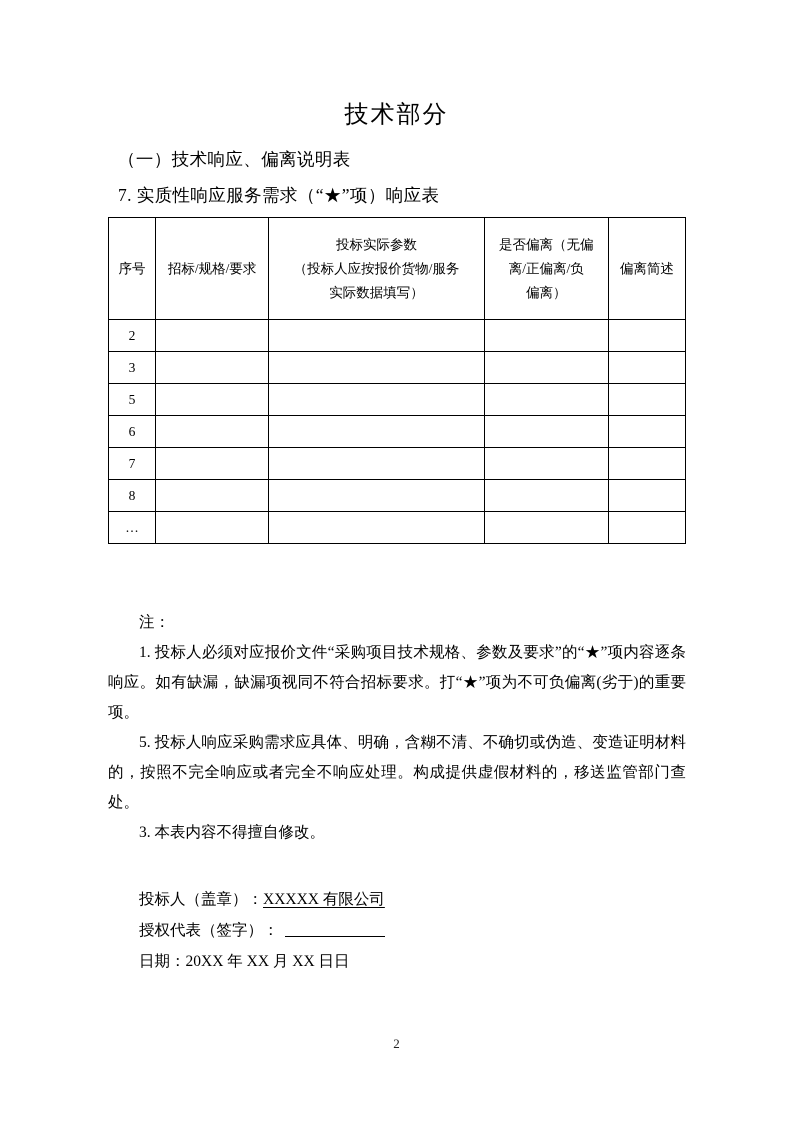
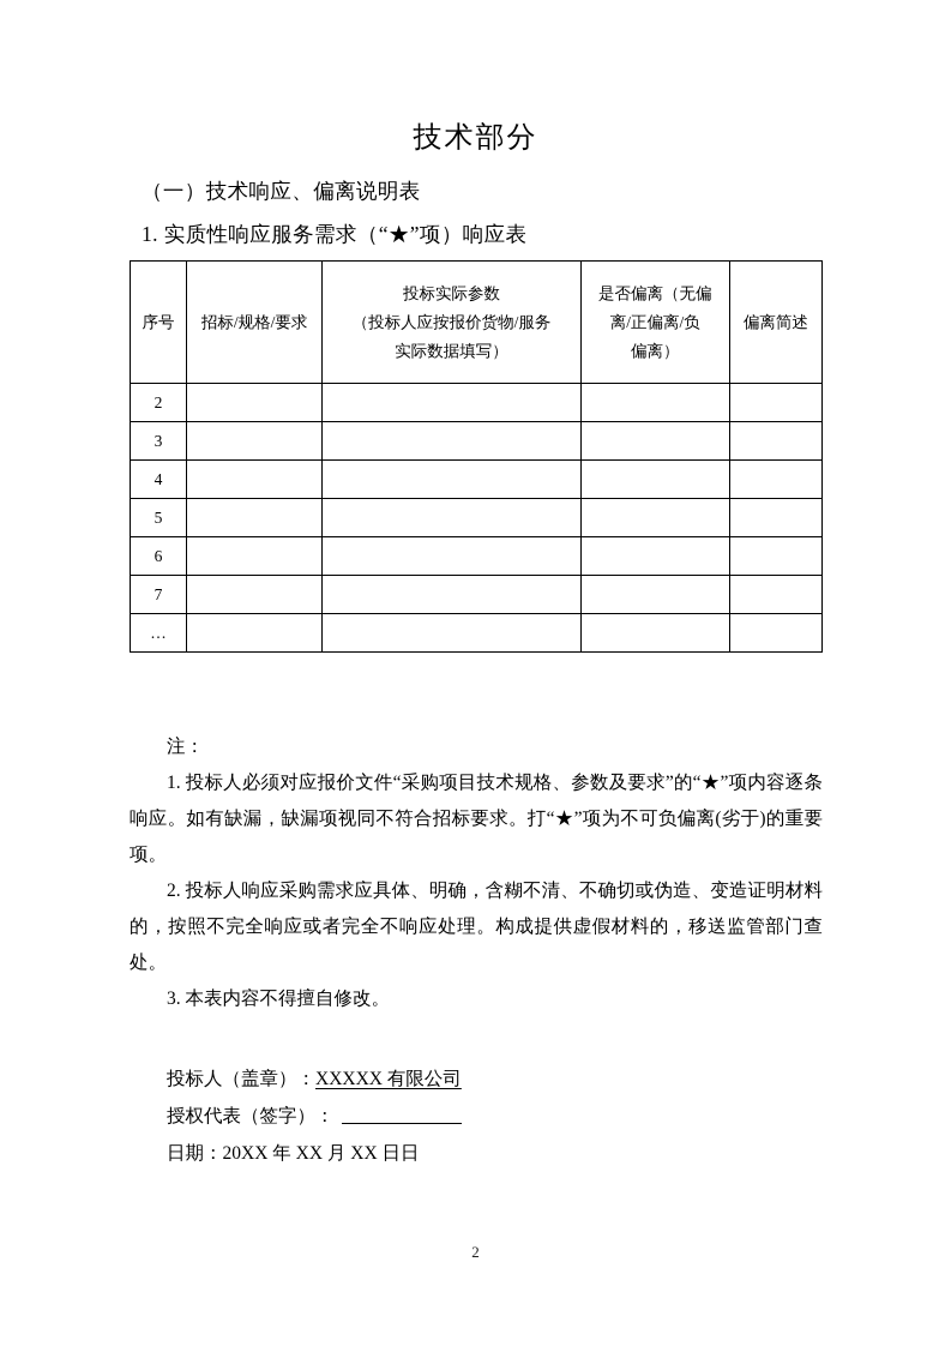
  技术部分
  （一）技术响应、偏离说明表
- 7. 实质性响应服务需求（“★”项）响应表
+ 1. 实质性响应服务需求（“★”项）响应表
  序号	招标/规格/要求	投标实际参数 （投标人应按报价货物/服务 实际数据填写）	是否偏离（无偏 离/正偏离/负 偏离）	偏离简述
  2
  3
+ 4
  5
  6
  7
- 8
  …
  注：
  1. 投标人必须对应报价文件“采购项目技术规格、参数及要求”的“★”项内容逐条响应。如有缺漏，缺漏项视同不符合招标要求。打“★”项为不可负偏离(劣于)的重要项。
- 5. 投标人响应采购需求应具体、明确，含糊不清、不确切或伪造、变造证明材料的，按照不完全响应或者完全不响应处理。构成提供虚假材料的，移送监管部门查处。
+ 2. 投标人响应采购需求应具体、明确，含糊不清、不确切或伪造、变造证明材料的，按照不完全响应或者完全不响应处理。构成提供虚假材料的，移送监管部门查处。
  3. 本表内容不得擅自修改。
  投标人（盖章）：XXXXX 有限公司
  授权代表（签字）：
  日期：20XX 年 XX 月 XX 日日
  2
